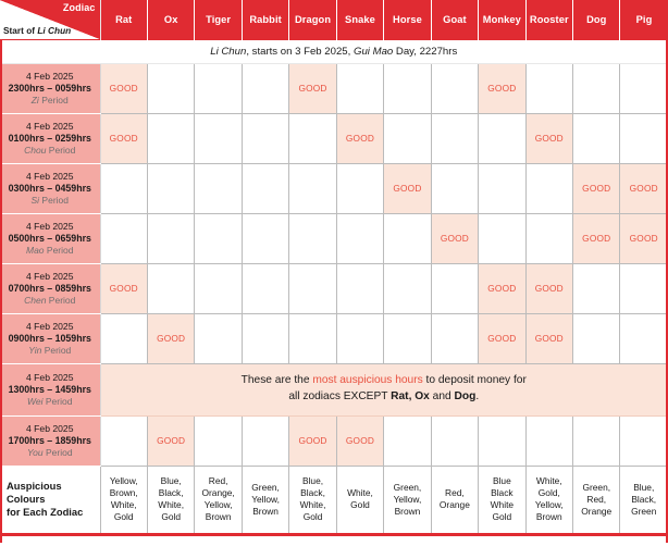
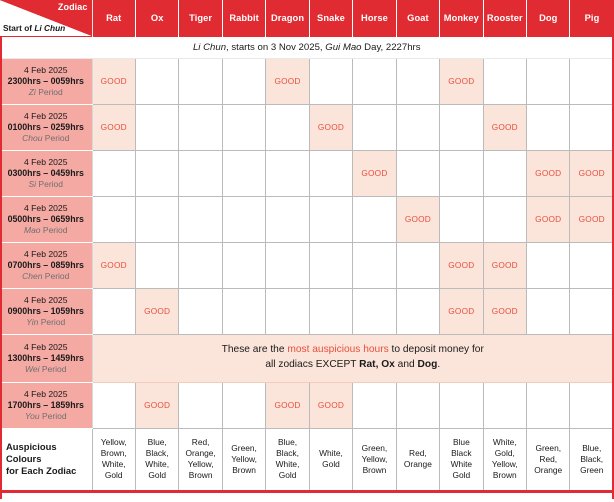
  Zodiac Start of Li Chun	Rat	Ox	Tiger	Rabbit	Dragon	Snake	Horse	Goat	Monkey	Rooster	Dog	Pig
- Li Chun, starts on 3 Feb 2025, Gui Mao Day, 2227hrs
+ Li Chun, starts on 3 Nov 2025, Gui Mao Day, 2227hrs
  4 Feb 20252300hrs – 0059hrsZi Period	GOOD				GOOD				GOOD
  4 Feb 20250100hrs – 0259hrsChou Period	GOOD					GOOD				GOOD
  4 Feb 20250300hrs – 0459hrsSi Period							GOOD				GOOD	GOOD
  4 Feb 20250500hrs – 0659hrsMao Period								GOOD			GOOD	GOOD
  4 Feb 20250700hrs – 0859hrsChen Period	GOOD								GOOD	GOOD
  4 Feb 20250900hrs – 1059hrsYin Period		GOOD							GOOD	GOOD
  4 Feb 20251300hrs – 1459hrsWei Period	These are the most auspicious hours to deposit money forall zodiacs EXCEPT Rat, Ox and Dog.
  4 Feb 20251700hrs – 1859hrsYou Period		GOOD			GOOD	GOOD
  AuspiciousColoursfor Each Zodiac	Yellow,Brown,White,Gold	Blue,Black,White,Gold	Red,Orange,Yellow,Brown	Green,Yellow,Brown	Blue,Black,White,Gold	White,Gold	Green,Yellow,Brown	Red,Orange	BlueBlackWhiteGold	White,Gold,Yellow,Brown	Green,Red,Orange	Blue,Black,Green
